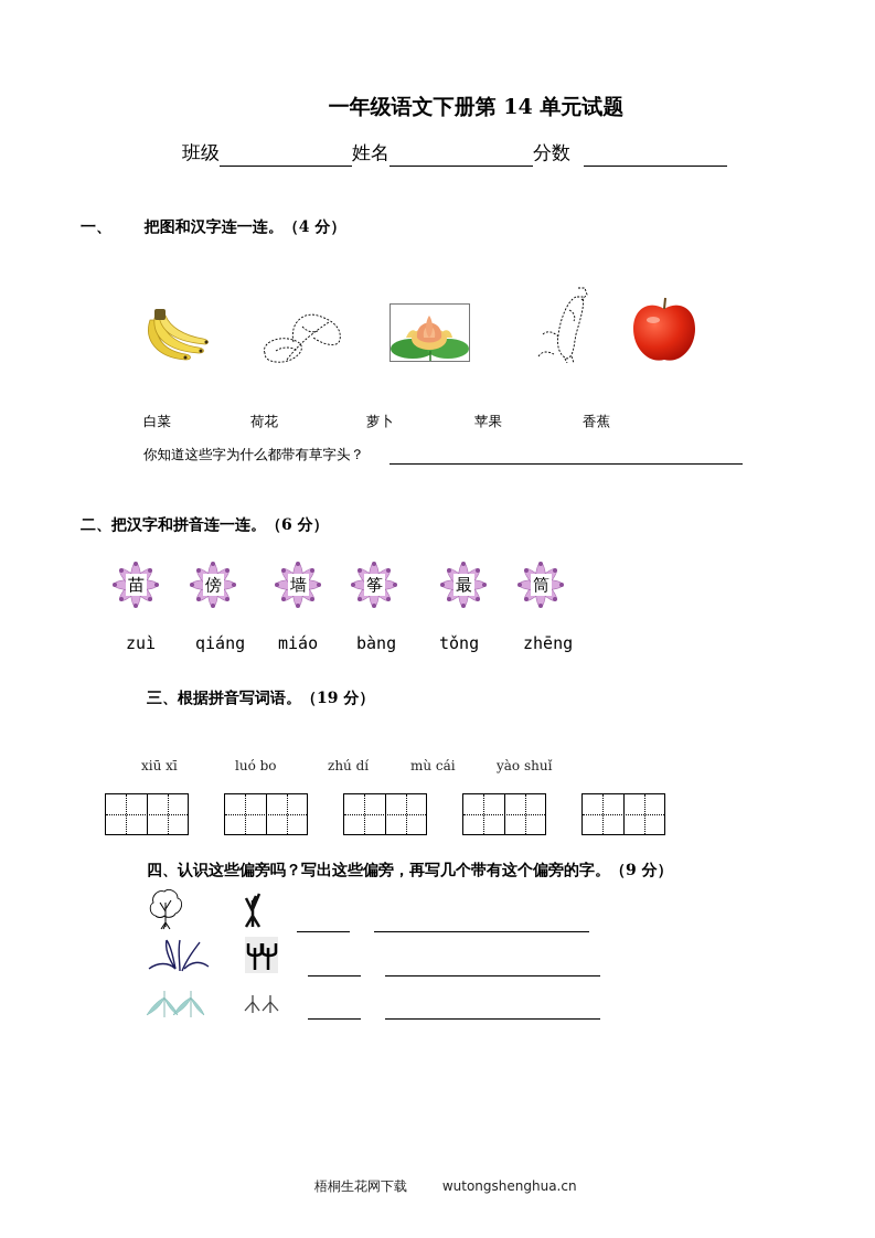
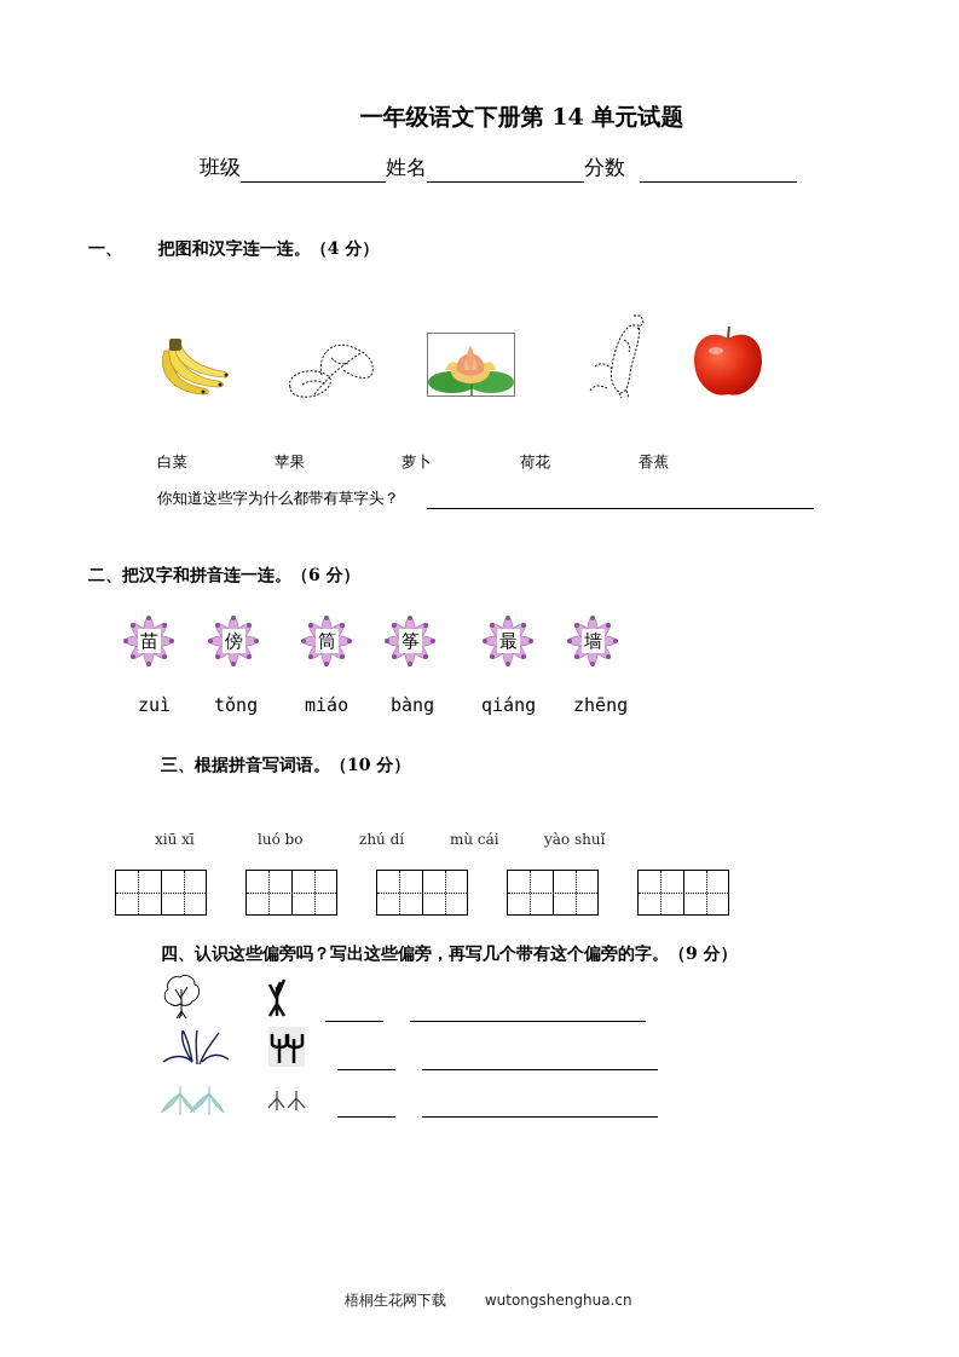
  一年级语文下册第 14 单元试题
  班级
  姓名
  分数
  一、 把图和汉字连一连。（4 分）
  白菜
- 荷花
+ 苹果
  萝卜
- 苹果
+ 荷花
  香蕉
  你知道这些字为什么都带有草字头？
  二、把汉字和拼音连一连。（6 分）
  苗
  傍
- 墙
+ 筒
  筝
  最
- 筒
+ 墙
  zuì
- qiáng
+ tǒng
  miáo
  bàng
- tǒng
+ qiáng
  zhēng
- 三、根据拼音写词语。（19 分）
+ 三、根据拼音写词语。（10 分）
  xiū xī
  luó bo
  zhú dí
  mù cái
  yào shuǐ
  四、认识这些偏旁吗？写出这些偏旁，再写几个带有这个偏旁的字。（9 分）
  梧桐生花网下载 wutongshenghua.cn
